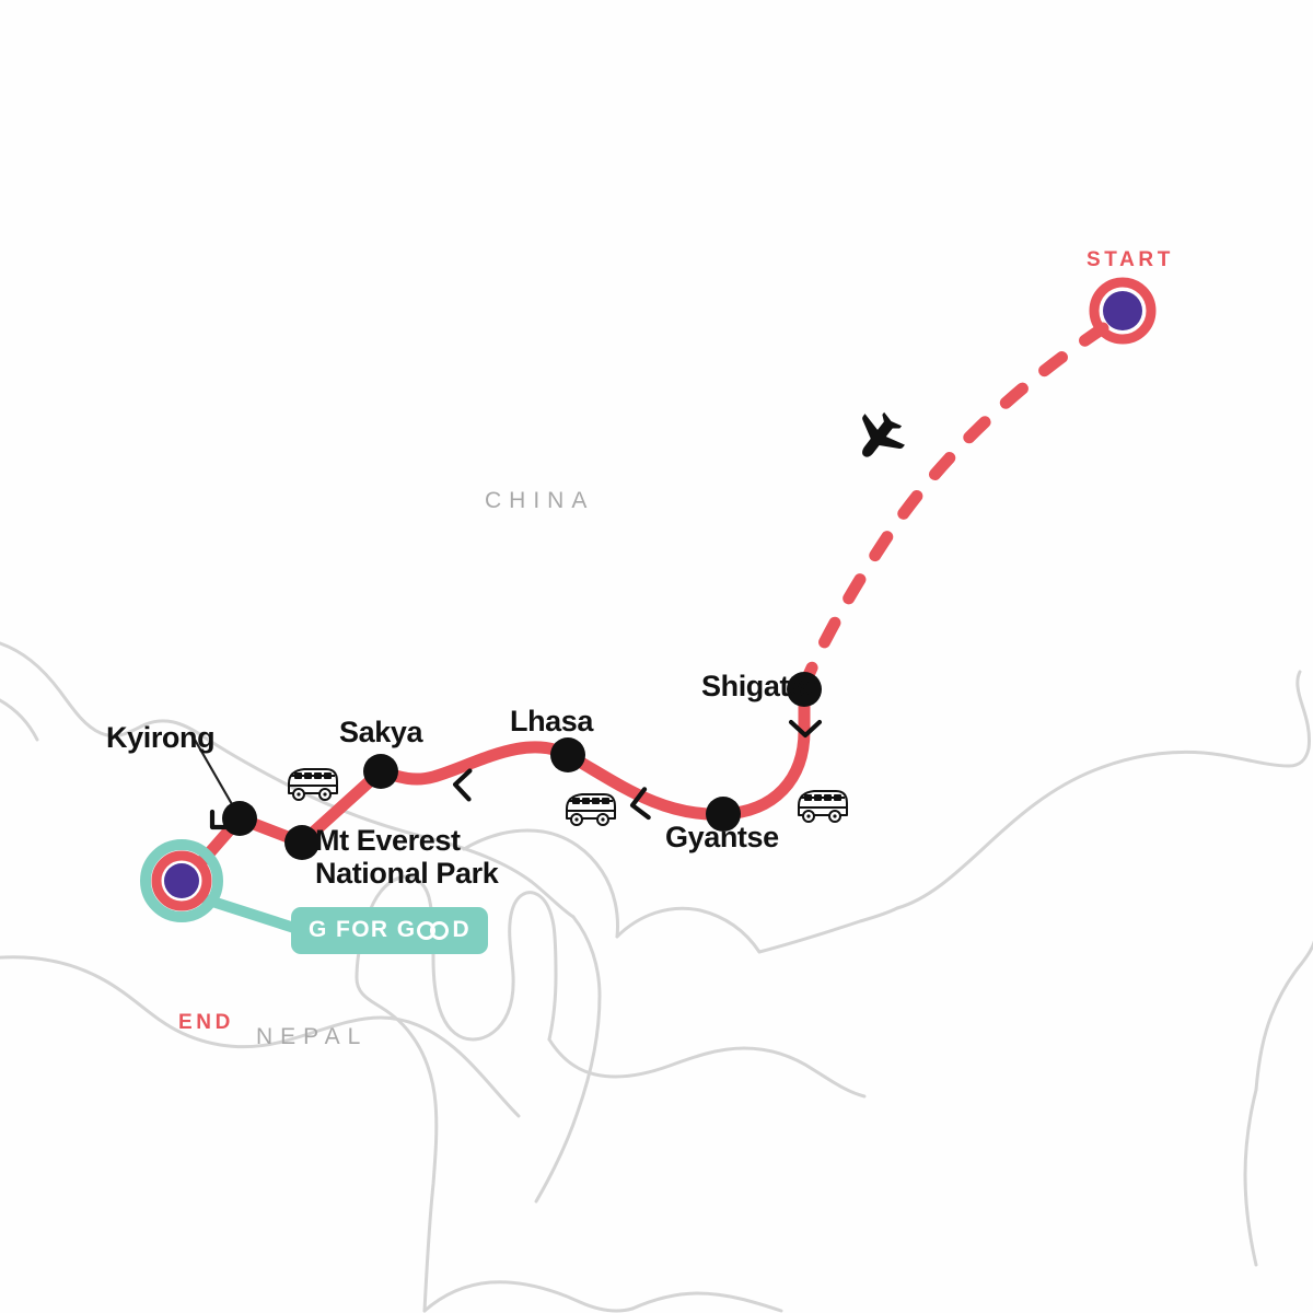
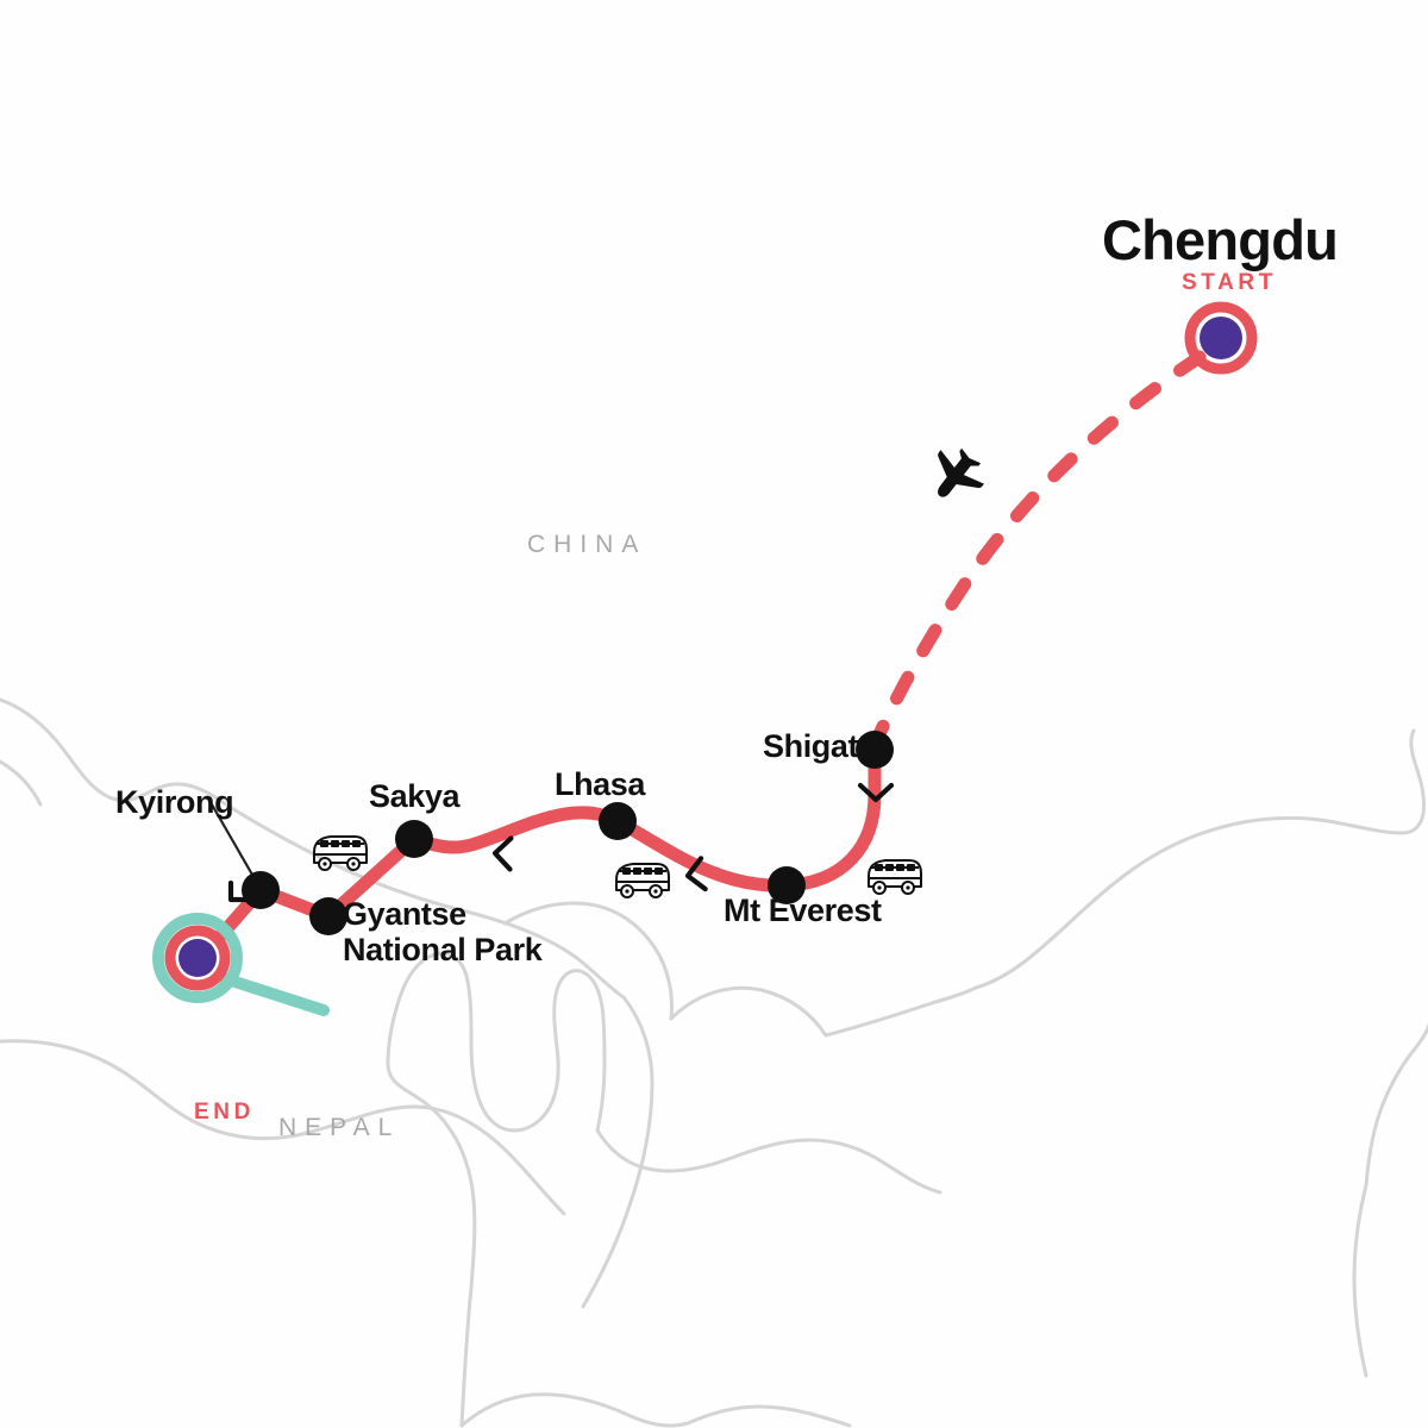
  CHINA
  NEPAL
+ Chengdu
  START
  END
  Shigatse
- Gyantse
+ Mt Everest
  Lhasa
  Sakya
- Mt Everest
+ Gyantse
  National Park
  Kyirong
- G FOR G
- D
